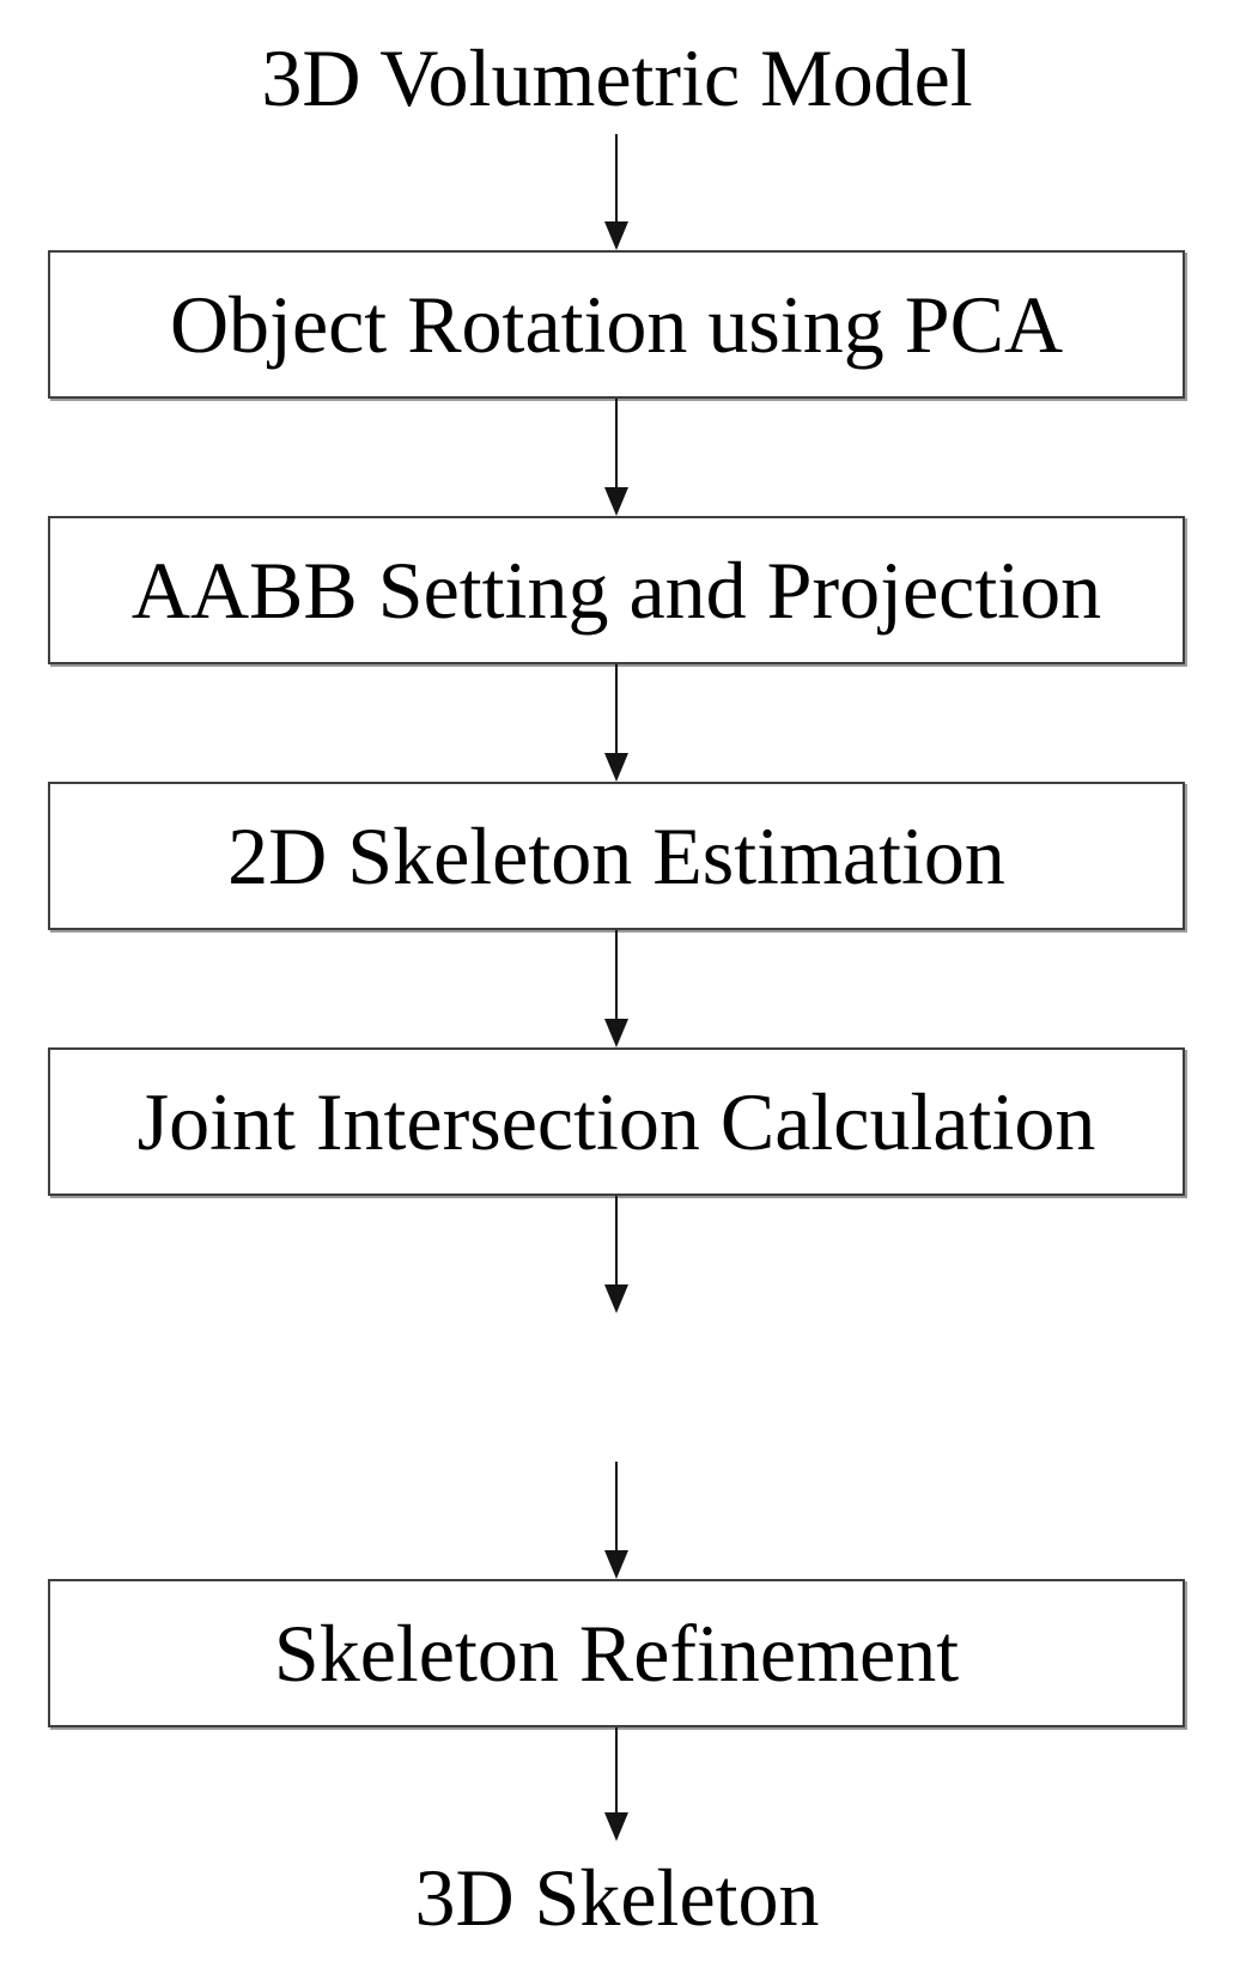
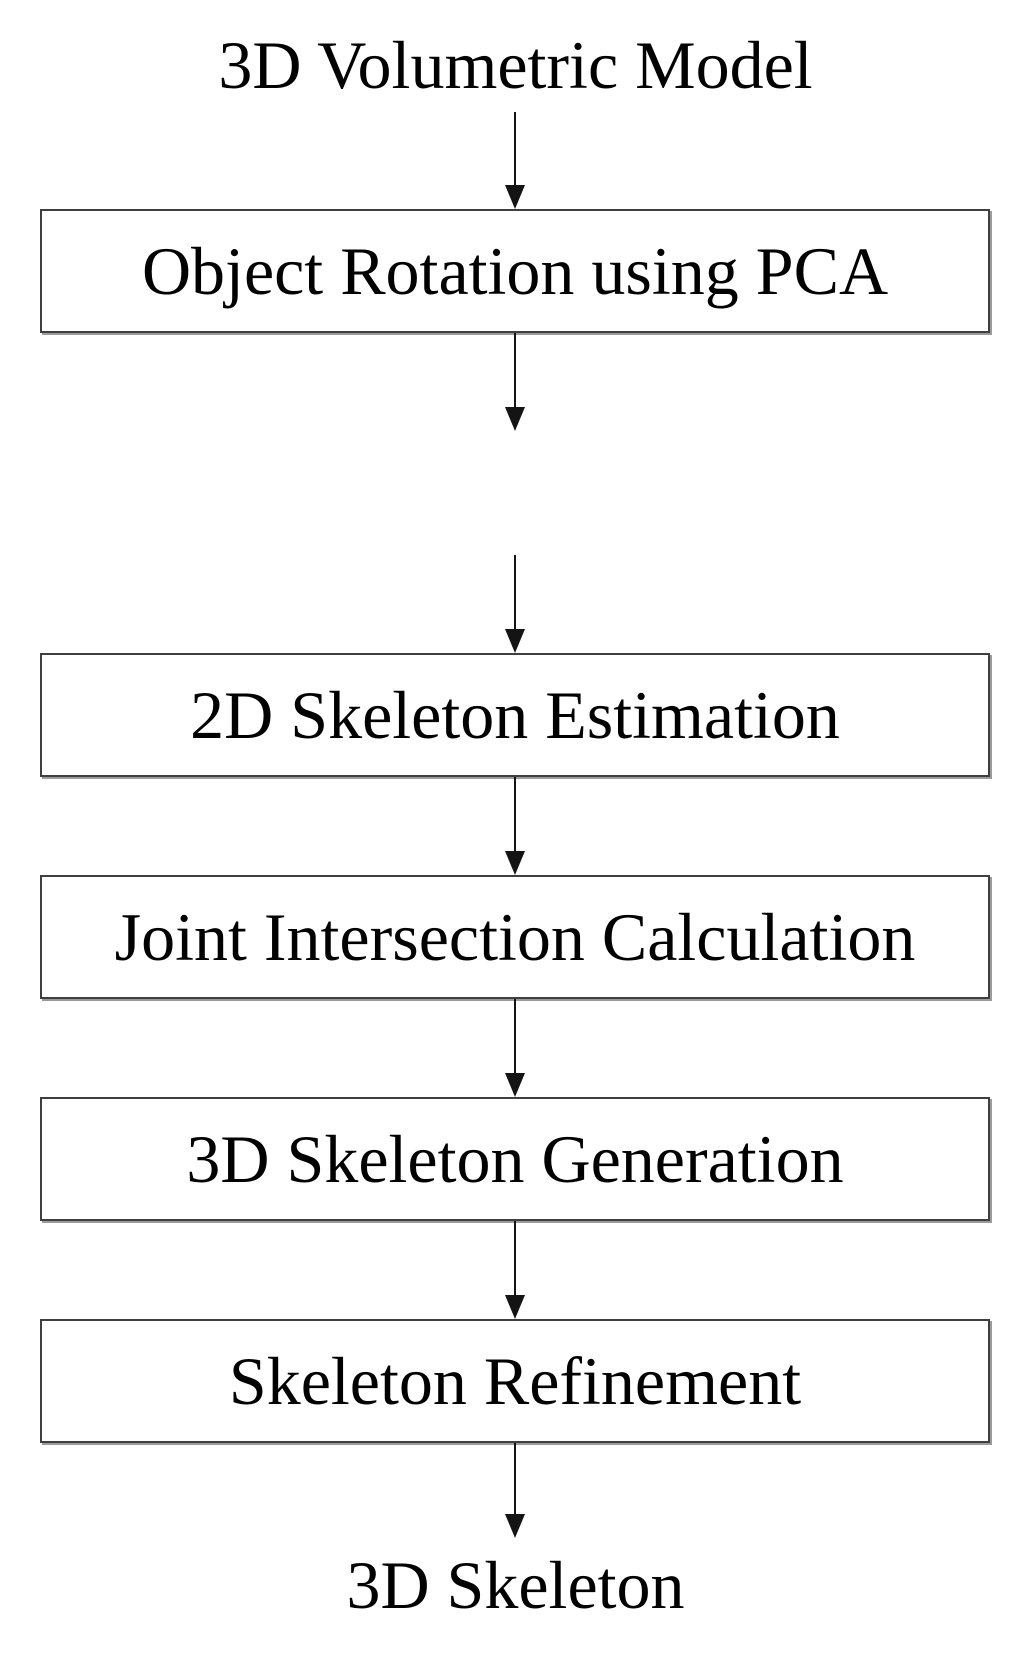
  3D Volumetric Model
  Object Rotation using PCA
- AABB Setting and Projection
  2D Skeleton Estimation
  Joint Intersection Calculation
+ 3D Skeleton Generation
  Skeleton Refinement
  3D Skeleton
